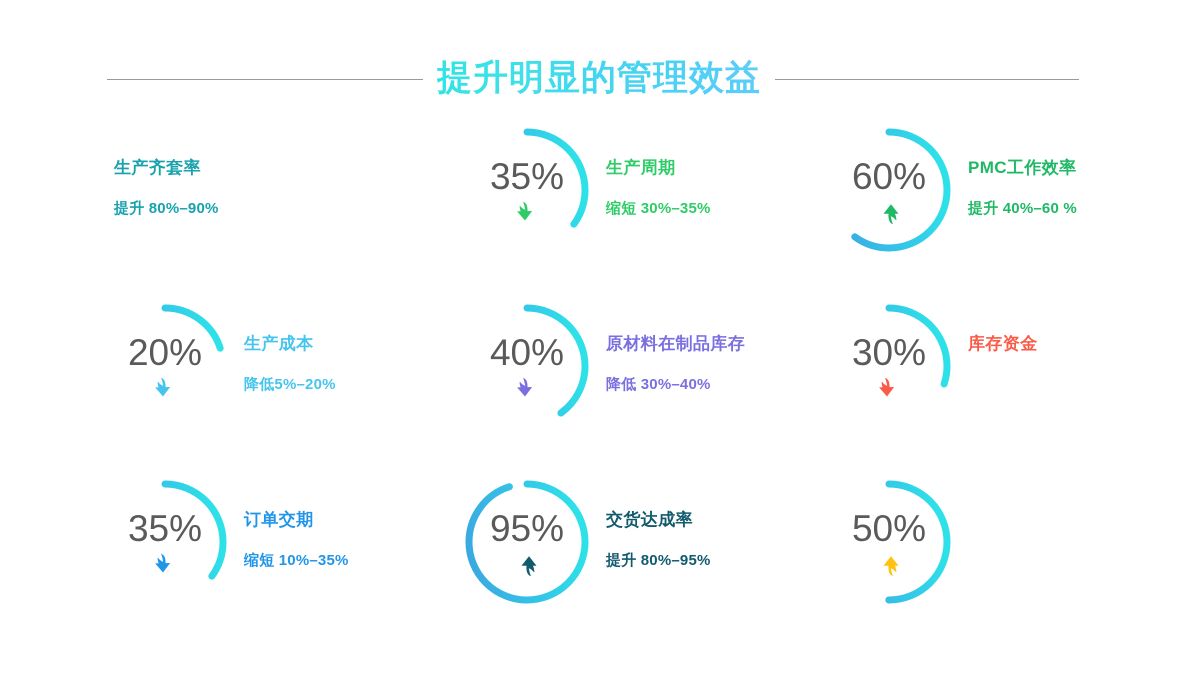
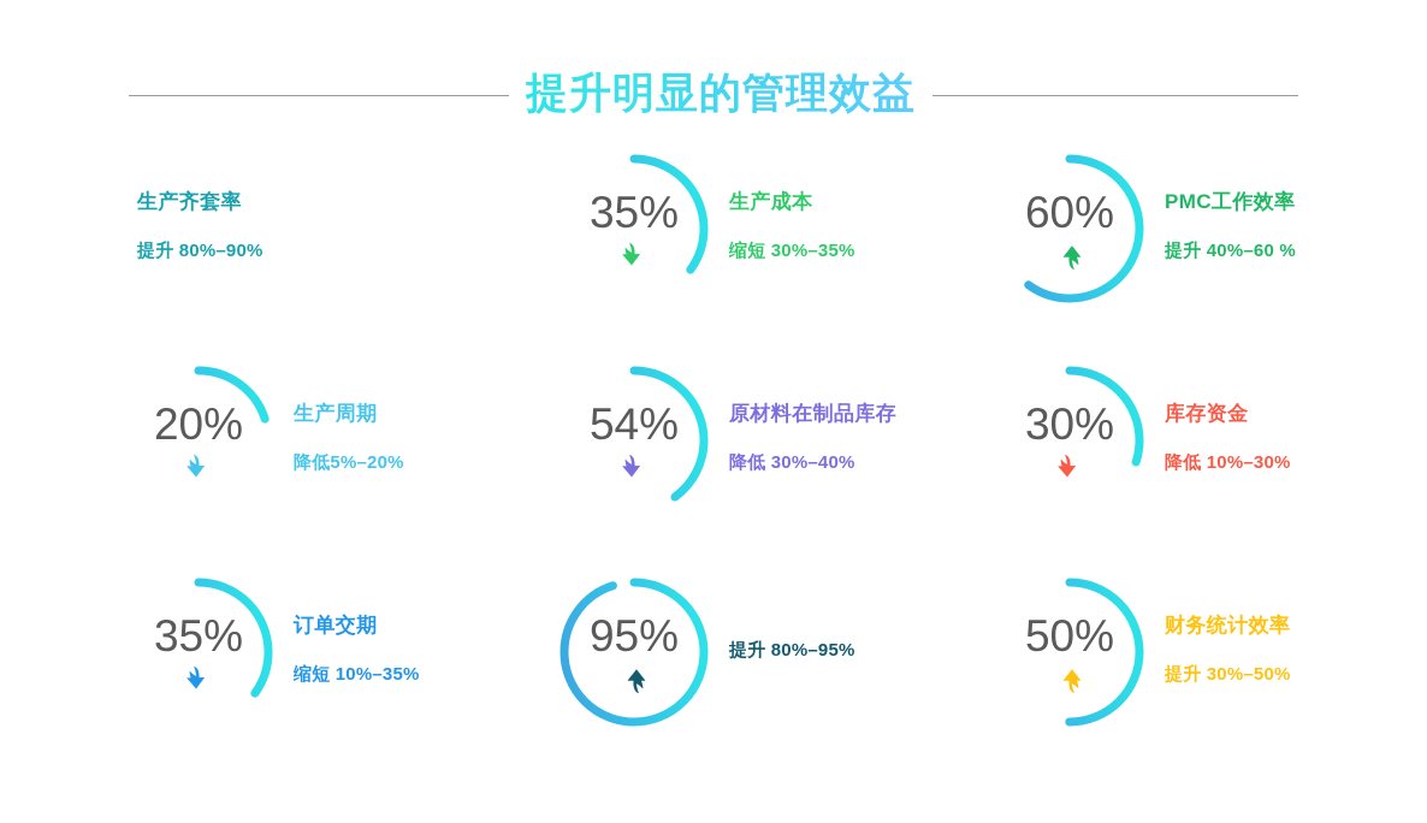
  提升明显的管理效益
  生产齐套率
  提升 80%–90%
  35%
- 生产周期
+ 生产成本
  缩短 30%–35%
  60%
  PMC工作效率
  提升 40%–60 %
  20%
- 生产成本
+ 生产周期
  降低5%–20%
- 40%
+ 54%
  原材料在制品库存
  降低 30%–40%
  30%
  库存资金
+ 降低 10%–30%
  35%
  订单交期
  缩短 10%–35%
  95%
- 交货达成率
  提升 80%–95%
  50%
+ 财务统计效率
+ 提升 30%–50%
